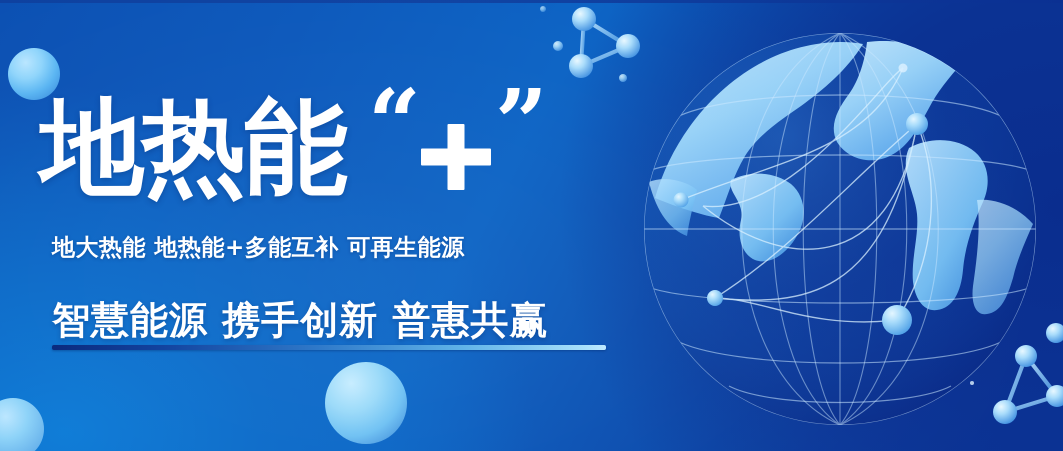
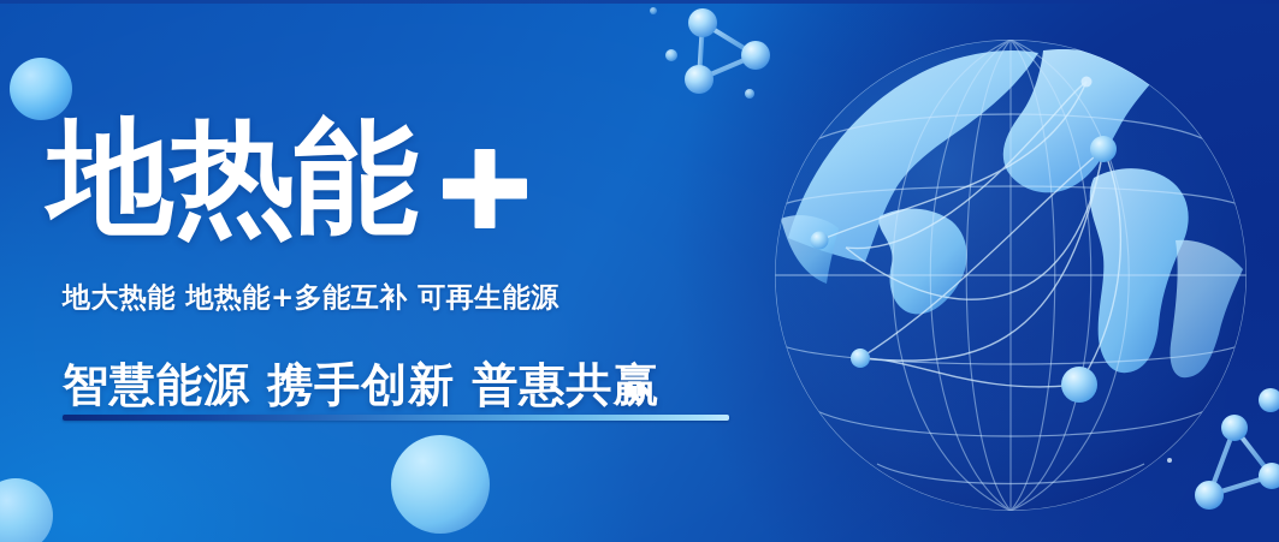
  地热能
- “
- ”
  地大热能 地热能+多能互补 可再生能源
  智慧能源 携手创新 普惠共赢
